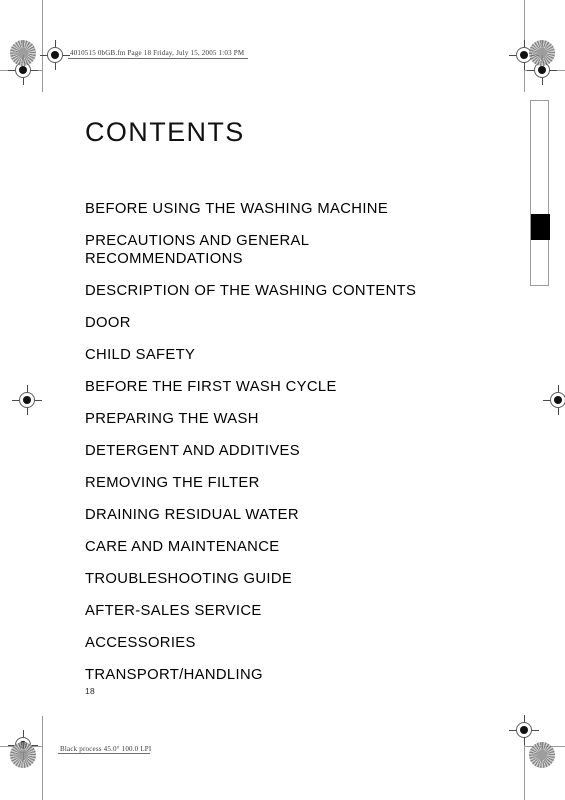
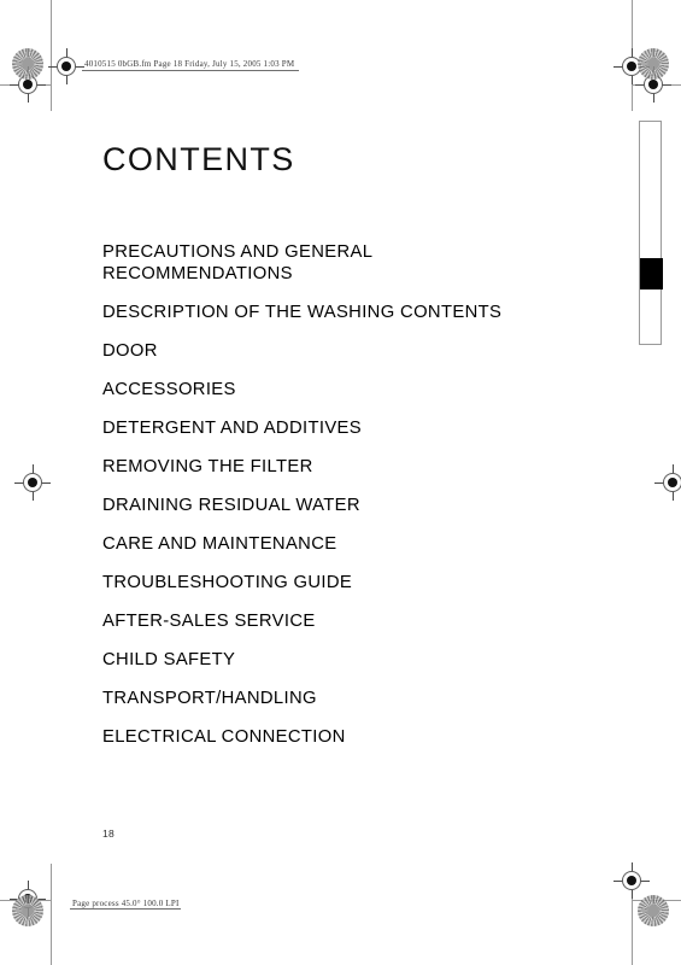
  4010515 0bGB.fm Page 18 Friday, July 15, 2005 1:03 PM
- Black process 45.0° 100.0 LPI
+ Page process 45.0° 100.0 LPI
  CONTENTS
- BEFORE USING THE WASHING MACHINE
  PRECAUTIONS AND GENERAL
  RECOMMENDATIONS
  DESCRIPTION OF THE WASHING CONTENTS
  DOOR
- CHILD SAFETY
+ ACCESSORIES
- BEFORE THE FIRST WASH CYCLE
- PREPARING THE WASH
  DETERGENT AND ADDITIVES
  REMOVING THE FILTER
  DRAINING RESIDUAL WATER
  CARE AND MAINTENANCE
  TROUBLESHOOTING GUIDE
  AFTER-SALES SERVICE
- ACCESSORIES
+ CHILD SAFETY
  TRANSPORT/HANDLING
+ ELECTRICAL CONNECTION
  18
